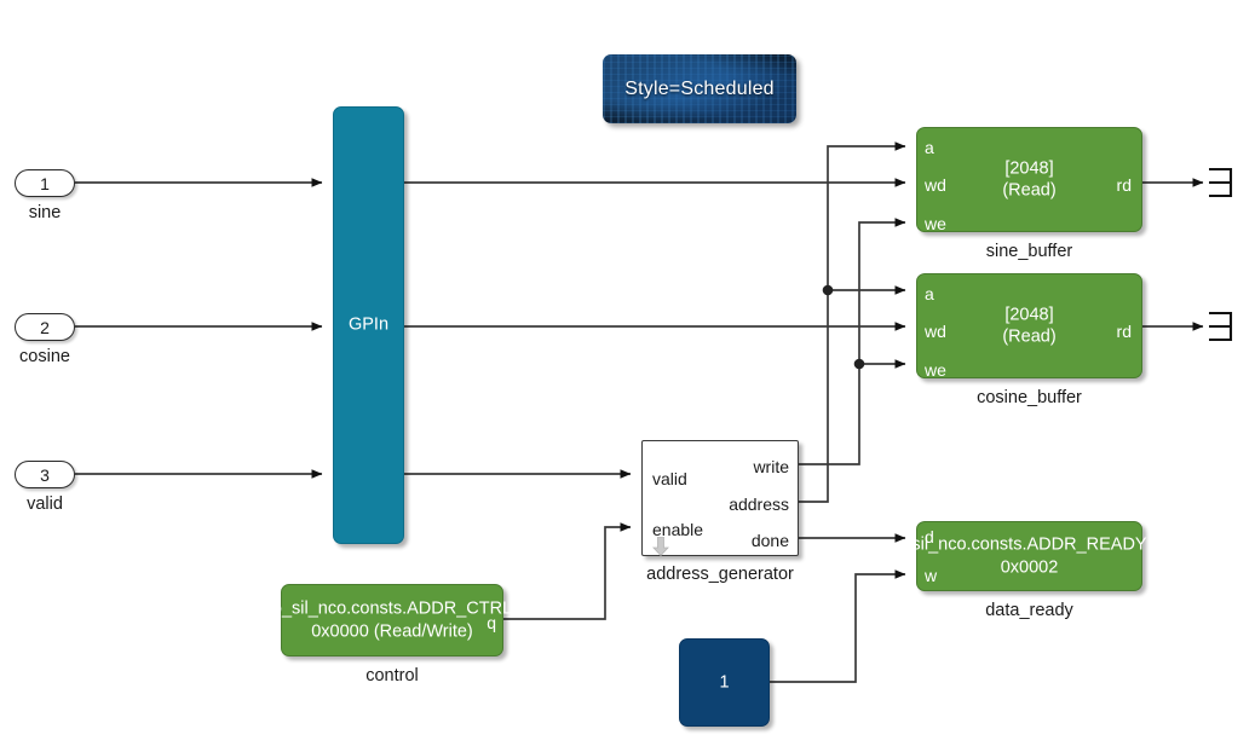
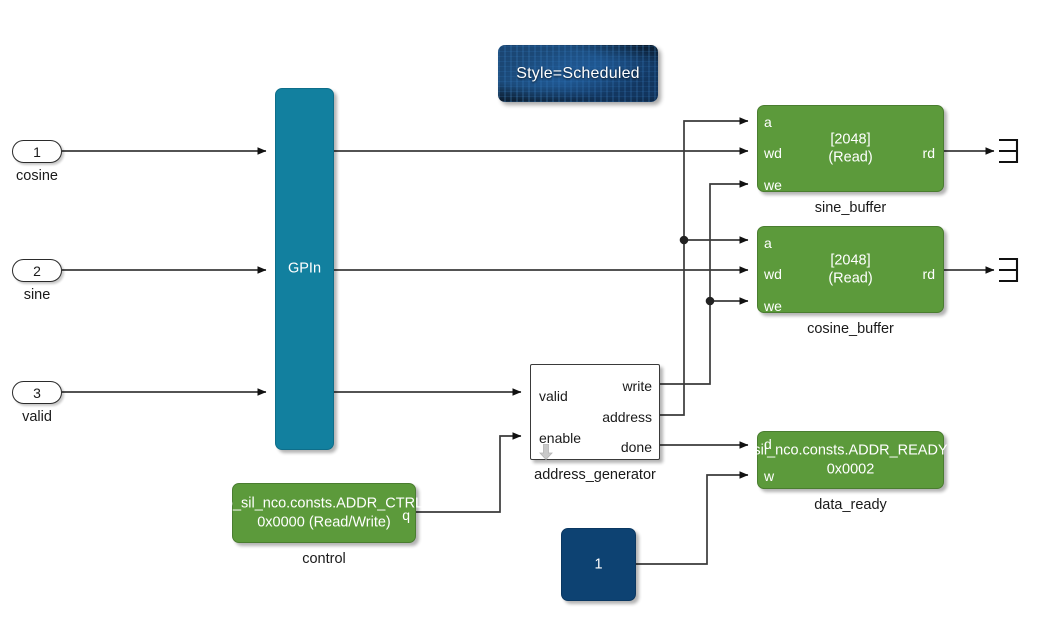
  Style=Scheduled
  1
- sine
+ cosine
  2
- cosine
+ sine
  3
  valid
  GPIn
  a
  wd
  we
  rd
  [2048]
  (Read)
  sine_buffer
  a
  wd
  we
  rd
  [2048]
  (Read)
  cosine_buffer
  valid
  enable
  write
  address
  done
  address_generator
  q
  o_sil_nco.consts.ADDR_CTRL
  0x0000 (Read/Write)
  control
  d
  w
  sil_nco.consts.ADDR_READY
  0x0002
  data_ready
  1
